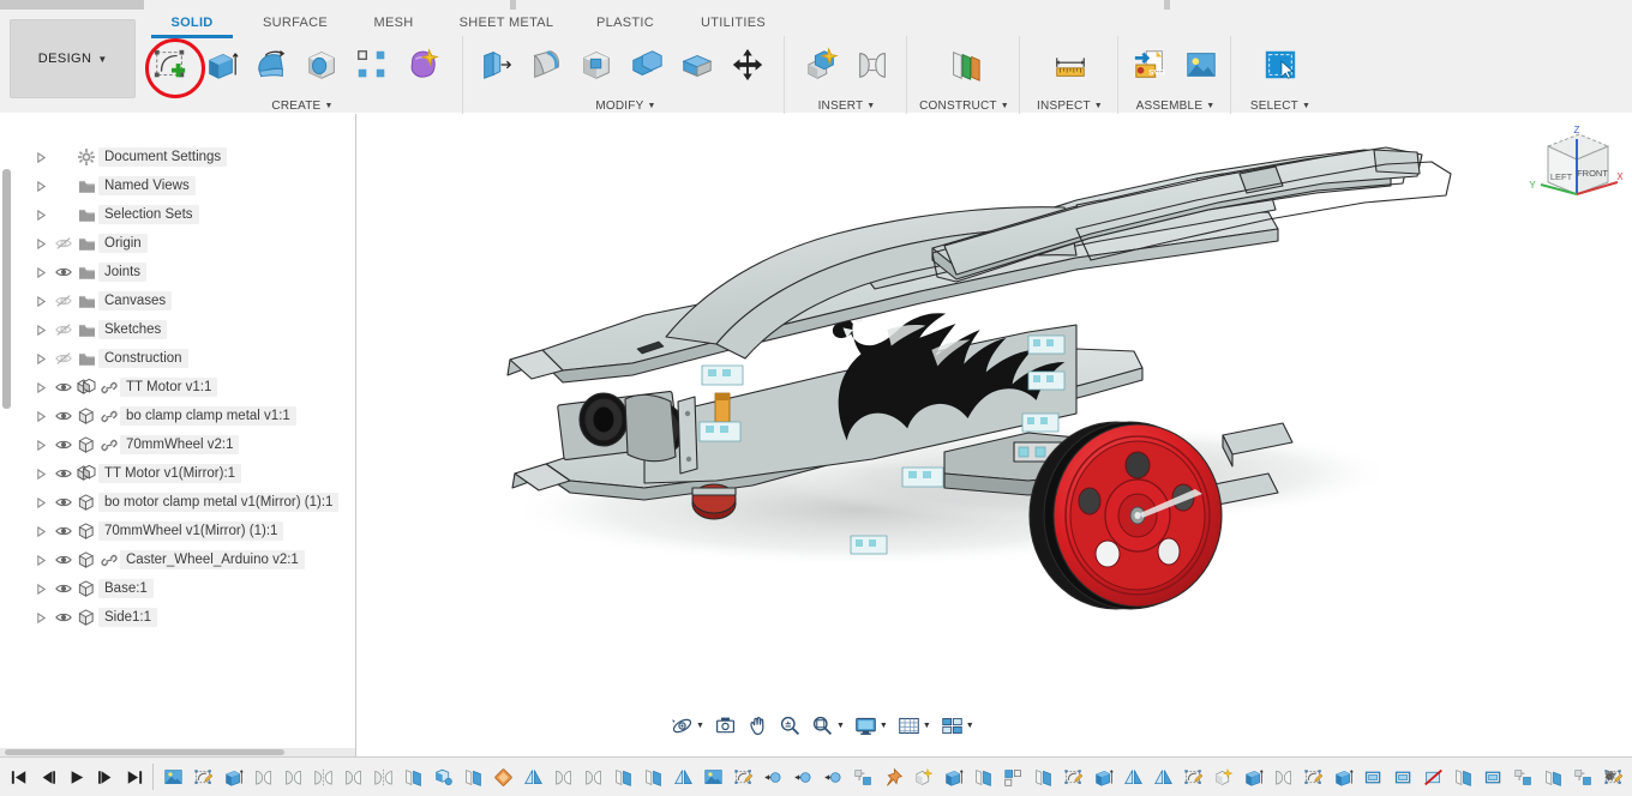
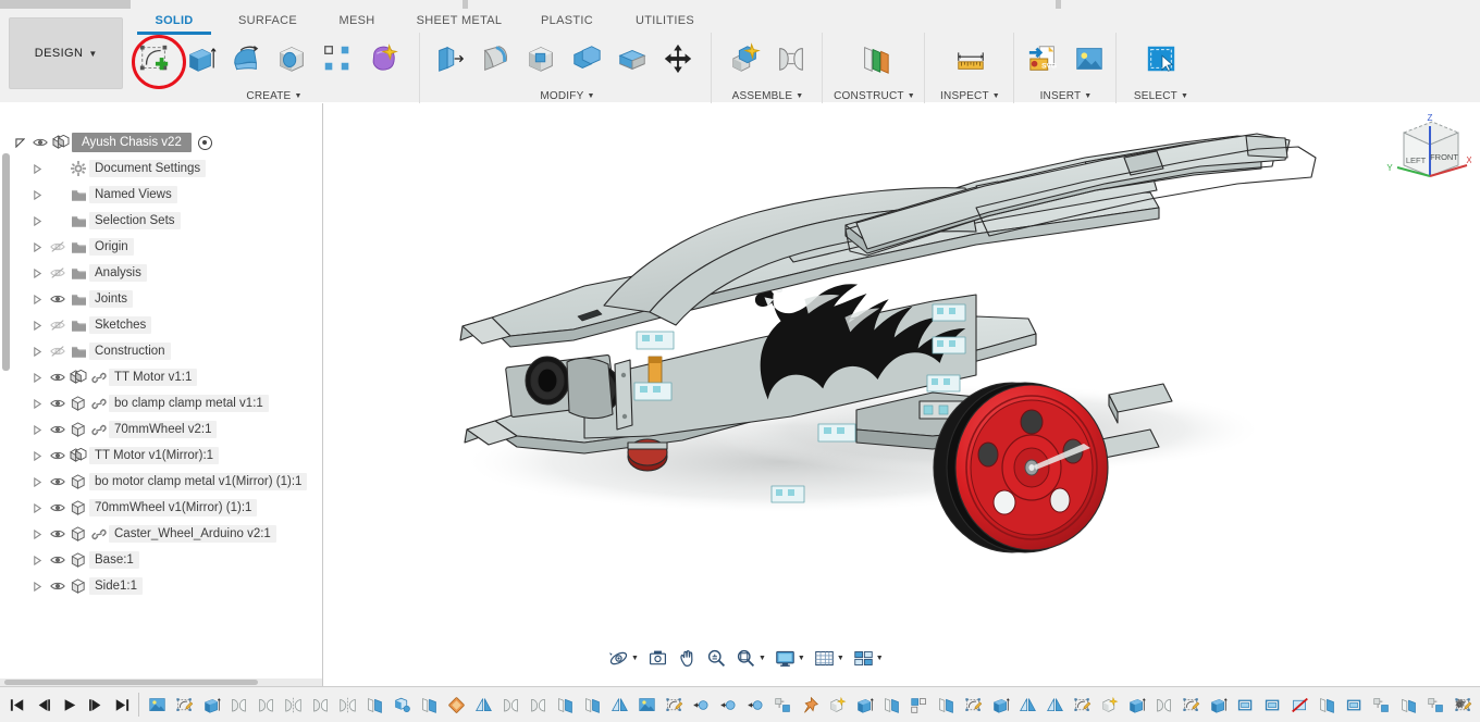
  DESIGN
  ▼
  SOLID
  SURFACE
  MESH
  SHEET METAL
  PLASTIC
  UTILITIES
  CREATE
  MODIFY
- INSERT
+ ASSEMBLE
  CONSTRUCT
  INSPECT
- ASSEMBLE
+ INSERT
  SELECT
+ Ayush Chasis v22
  Document Settings
  Named Views
  Selection Sets
  Origin
+ Analysis
  Joints
- Canvases
  Sketches
  Construction
  TT Motor v1:1
  bo clamp clamp metal v1:1
  70mmWheel v2:1
  TT Motor v1(Mirror):1
  bo motor clamp metal v1(Mirror) (1):1
  70mmWheel v1(Mirror) (1):1
  Caster_Wheel_Arduino v2:1
  Base:1
  Side1:1
  Z
  X
  Y
  LEFT
  FRONT
